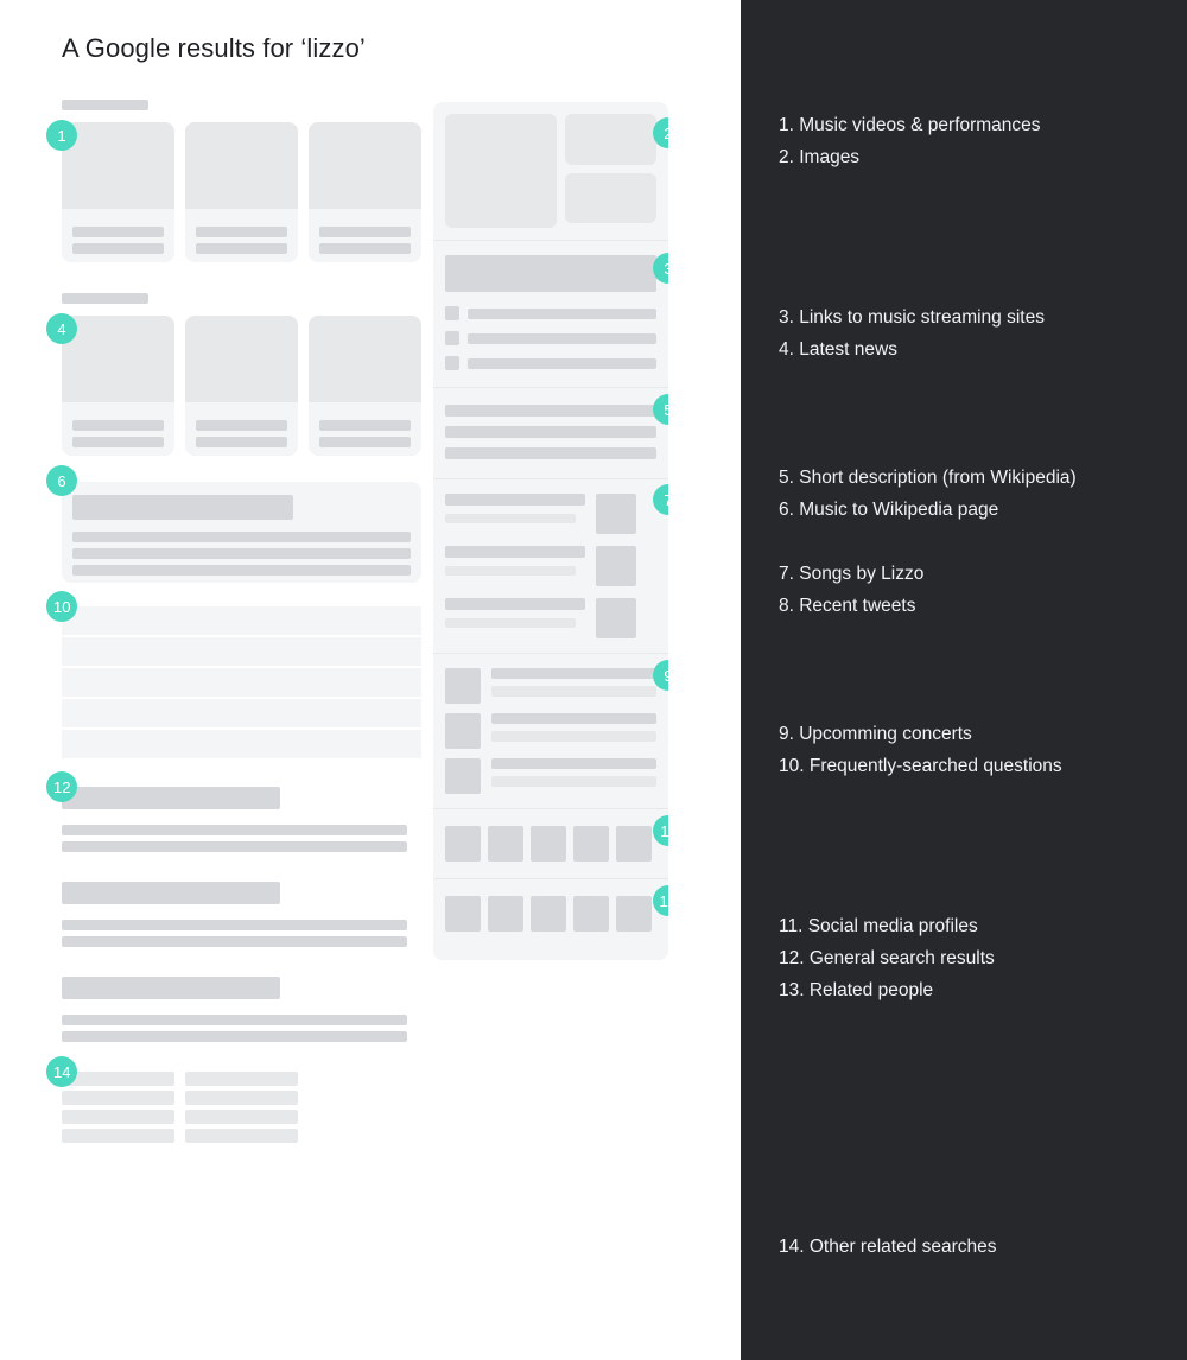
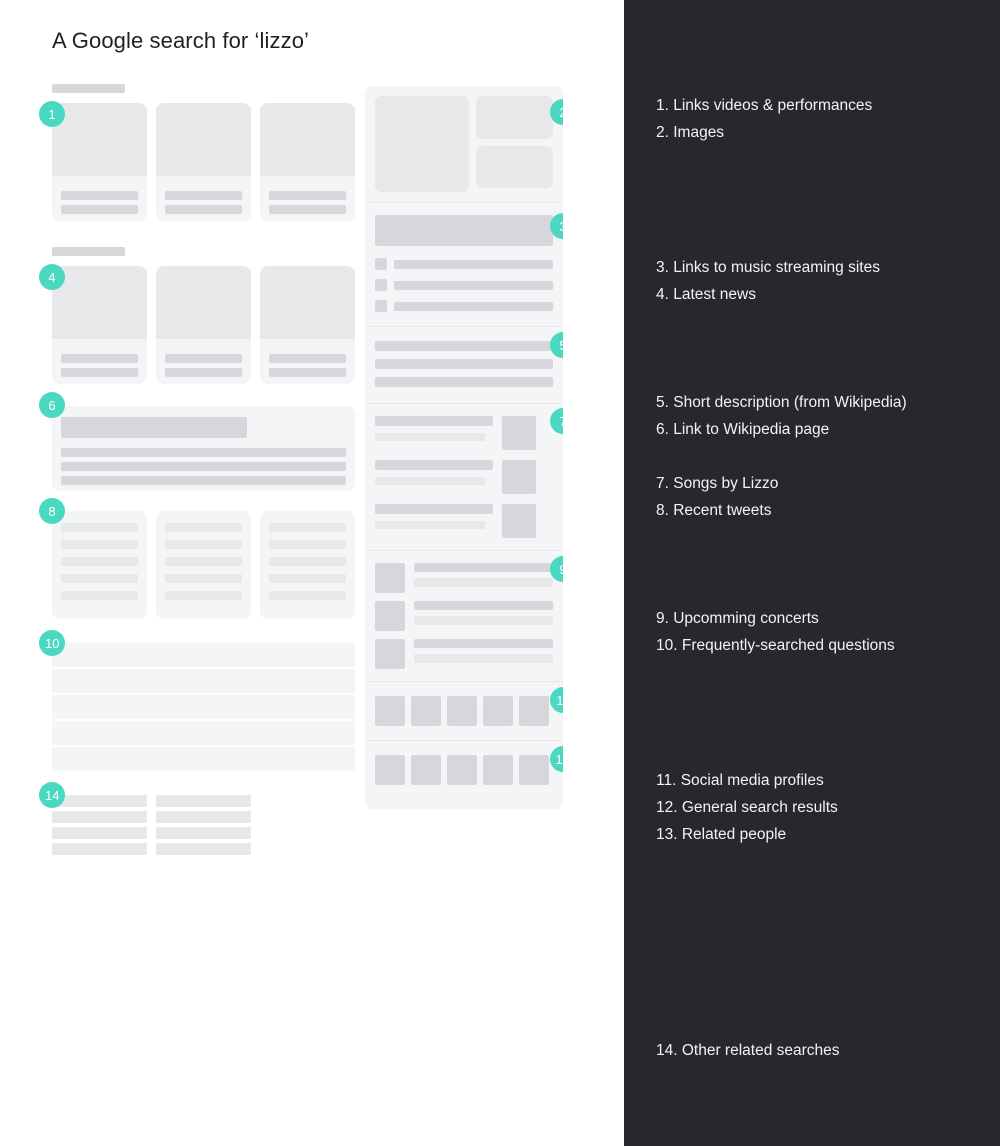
- A Google results for ‘lizzo’
+ A Google search for ‘lizzo’
  1
  4
  6
+ 8
  10
- 12
  14
  2
  3
  5
  7
  9
- 1. Music videos & performances
+ 1. Links videos & performances
  2. Images
  3. Links to music streaming sites
  4. Latest news
  5. Short description (from Wikipedia)
- 6. Music to Wikipedia page
+ 6. Link to Wikipedia page
  7. Songs by Lizzo
  8. Recent tweets
  9. Upcomming concerts
  10. Frequently-searched questions
  11. Social media profiles
  12. General search results
  13. Related people
  14. Other related searches
